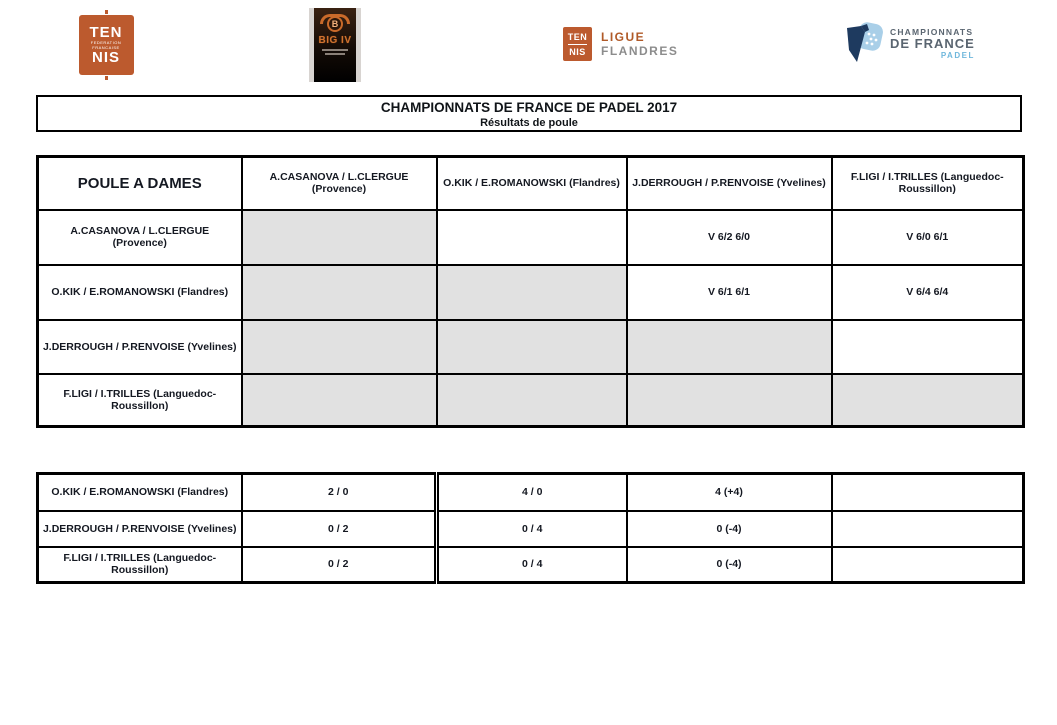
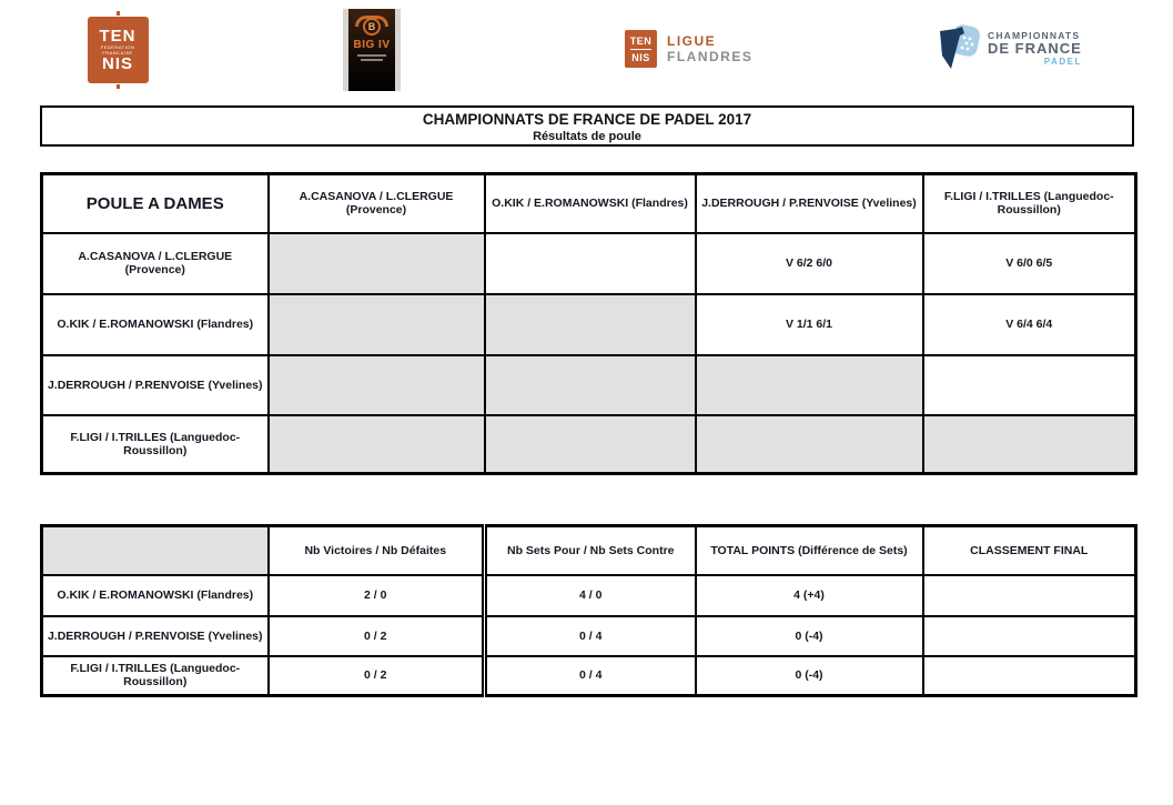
  TEN
  NIS
  B
  BIG IV
  TEN
  NIS
  LIGUE
  FLANDRES
  CHAMPIONNATS
  DE FRANCE
  PADEL
  CHAMPIONNATS DE FRANCE DE PADEL 2017
  Résultats de poule
  POULE A DAMES	A.CASANOVA / L.CLERGUE (Provence)	O.KIK / E.ROMANOWSKI (Flandres)	J.DERROUGH / P.RENVOISE (Yvelines)	F.LIGI / I.TRILLES (Languedoc-Roussillon)
- A.CASANOVA / L.CLERGUE (Provence)			V 6/2 6/0	V 6/0 6/1
+ A.CASANOVA / L.CLERGUE (Provence)			V 6/2 6/0	V 6/0 6/5
- O.KIK / E.ROMANOWSKI (Flandres)			V 6/1 6/1	V 6/4 6/4
+ O.KIK / E.ROMANOWSKI (Flandres)			V 1/1 6/1	V 6/4 6/4
  J.DERROUGH / P.RENVOISE (Yvelines)
  F.LIGI / I.TRILLES (Languedoc-Roussillon)
+ 	Nb Victoires / Nb Défaites	Nb Sets Pour / Nb Sets Contre	TOTAL POINTS (Différence de Sets)	CLASSEMENT FINAL
  O.KIK / E.ROMANOWSKI (Flandres)	2 / 0	4 / 0	4 (+4)
  J.DERROUGH / P.RENVOISE (Yvelines)	0 / 2	0 / 4	0 (-4)
  F.LIGI / I.TRILLES (Languedoc-Roussillon)	0 / 2	0 / 4	0 (-4)
